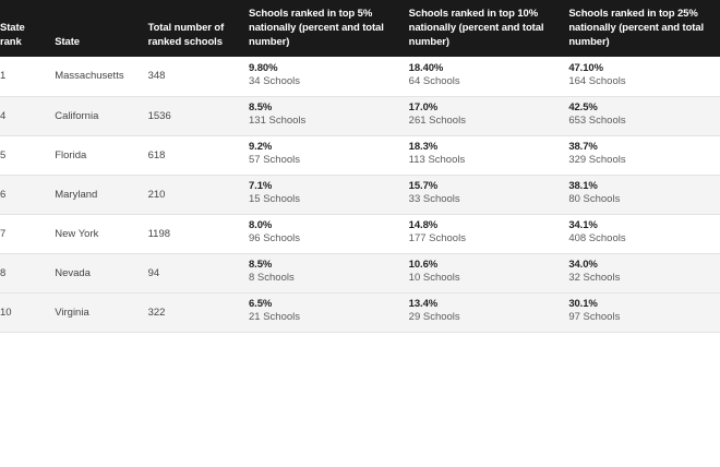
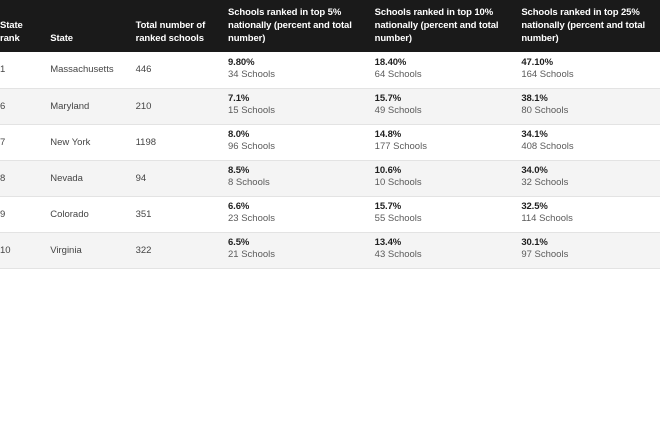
  State rank	State	Total number of ranked schools	Schools ranked in top 5% nationally (percent and total number)	Schools ranked in top 10% nationally (percent and total number)	Schools ranked in top 25% nationally (percent and total number)
- 1	Massachusetts	348	9.80%34 Schools	18.40%64 Schools	47.10%164 Schools
+ 1	Massachusetts	446	9.80%34 Schools	18.40%64 Schools	47.10%164 Schools
- 4	California	1536	8.5%131 Schools	17.0%261 Schools	42.5%653 Schools
- 5	Florida	618	9.2%57 Schools	18.3%113 Schools	38.7%329 Schools
- 6	Maryland	210	7.1%15 Schools	15.7%33 Schools	38.1%80 Schools
+ 6	Maryland	210	7.1%15 Schools	15.7%49 Schools	38.1%80 Schools
  7	New York	1198	8.0%96 Schools	14.8%177 Schools	34.1%408 Schools
  8	Nevada	94	8.5%8 Schools	10.6%10 Schools	34.0%32 Schools
+ 9	Colorado	351	6.6%23 Schools	15.7%55 Schools	32.5%114 Schools
- 10	Virginia	322	6.5%21 Schools	13.4%29 Schools	30.1%97 Schools
+ 10	Virginia	322	6.5%21 Schools	13.4%43 Schools	30.1%97 Schools
